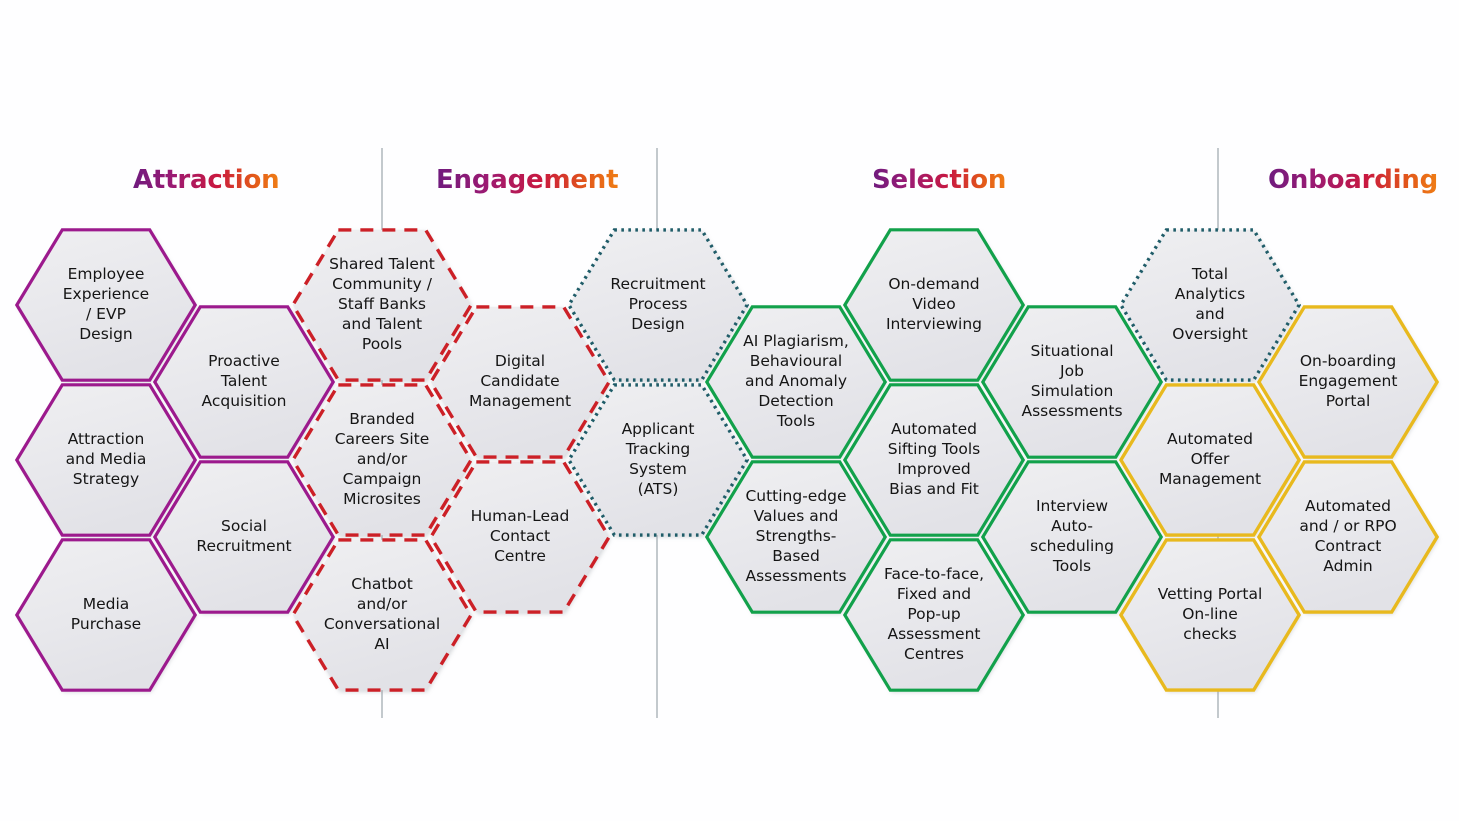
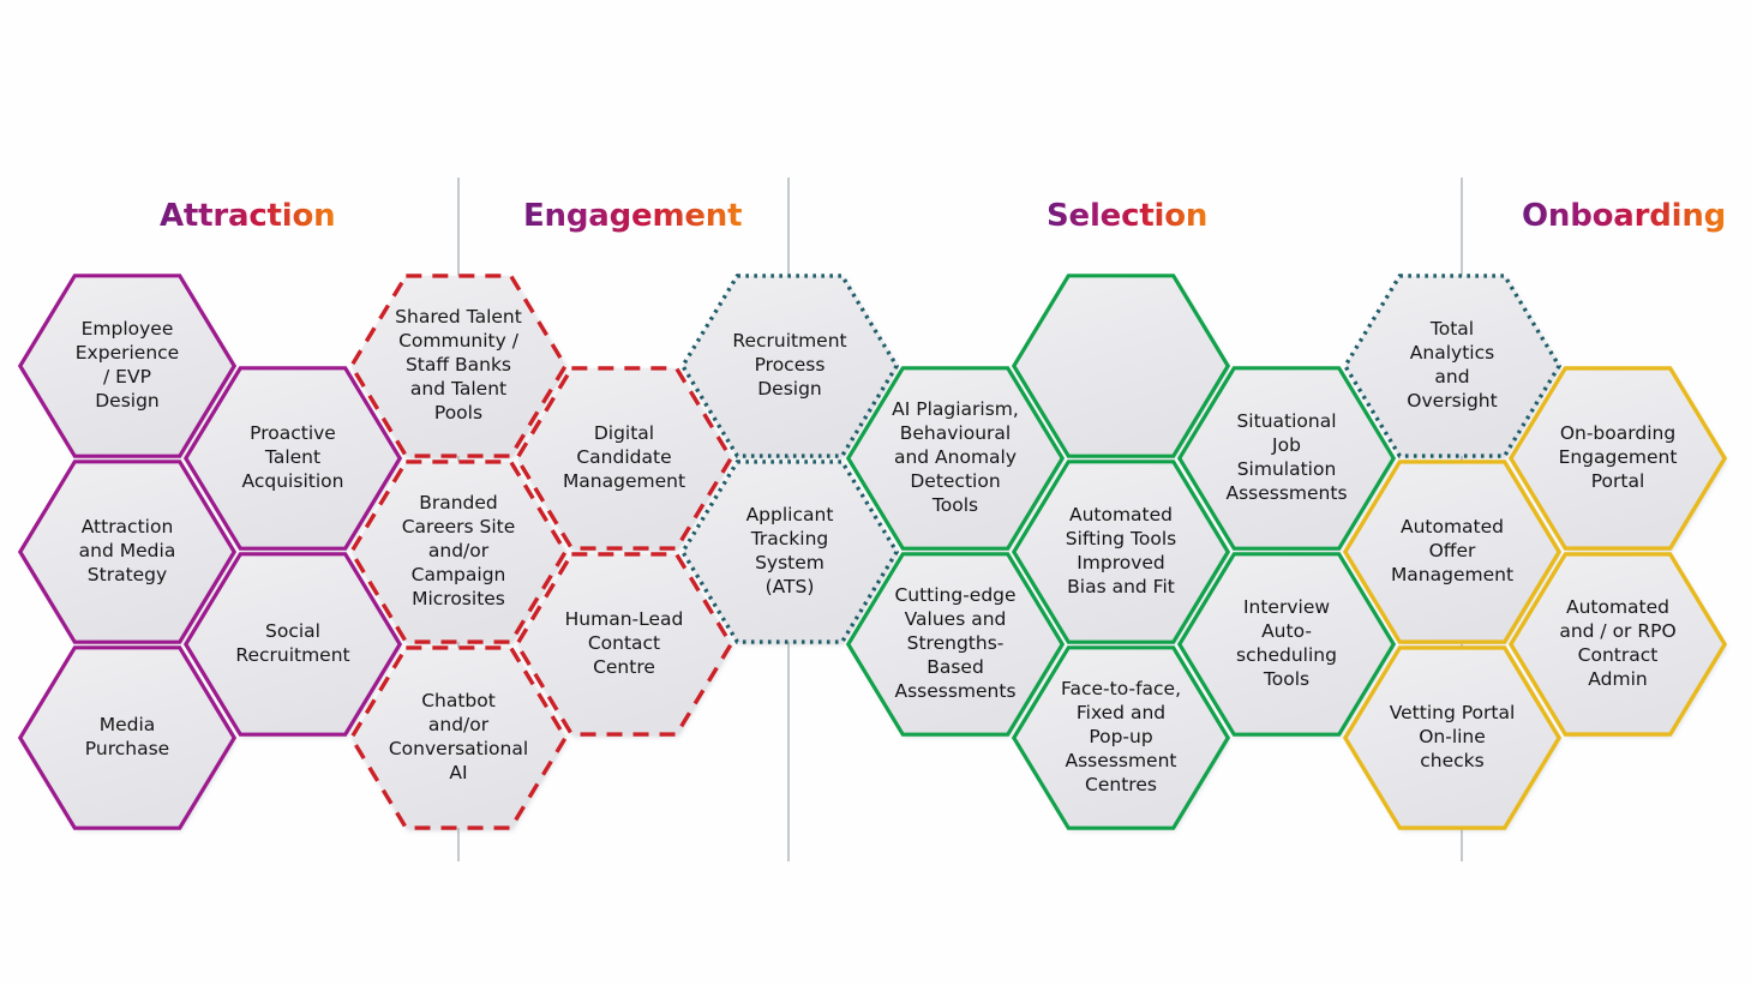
  Employee
  Experience
  / EVP
  Design
  Attraction
  and Media
  Strategy
  Media
  Purchase
  Proactive
  Talent
  Acquisition
  Social
  Recruitment
  Shared Talent
  Community /
  Staff Banks
  and Talent
  Pools
  Branded
  Careers Site
  and/or
  Campaign
  Microsites
  Chatbot
  and/or
  Conversational
  AI
  Digital
  Candidate
  Management
  Human-Lead
  Contact
  Centre
  Recruitment
  Process
  Design
  Applicant
  Tracking
  System
  (ATS)
  AI Plagiarism,
  Behavioural
  and Anomaly
  Detection
  Tools
  Cutting-edge
  Values and
  Strengths-
  Based
  Assessments
- On-demand
- Video
- Interviewing
  Automated
  Sifting Tools
  Improved
  Bias and Fit
  Face-to-face,
  Fixed and
  Pop-up
  Assessment
  Centres
  Situational
  Job
  Simulation
  Assessments
  Interview
  Auto-
  scheduling
  Tools
  Total
  Analytics
  and
  Oversight
  Automated
  Offer
  Management
  Vetting Portal
  On-line
  checks
  On-boarding
  Engagement
  Portal
  Automated
  and / or RPO
  Contract
  Admin
  Attraction
  Engagement
  Selection
  Onboarding
